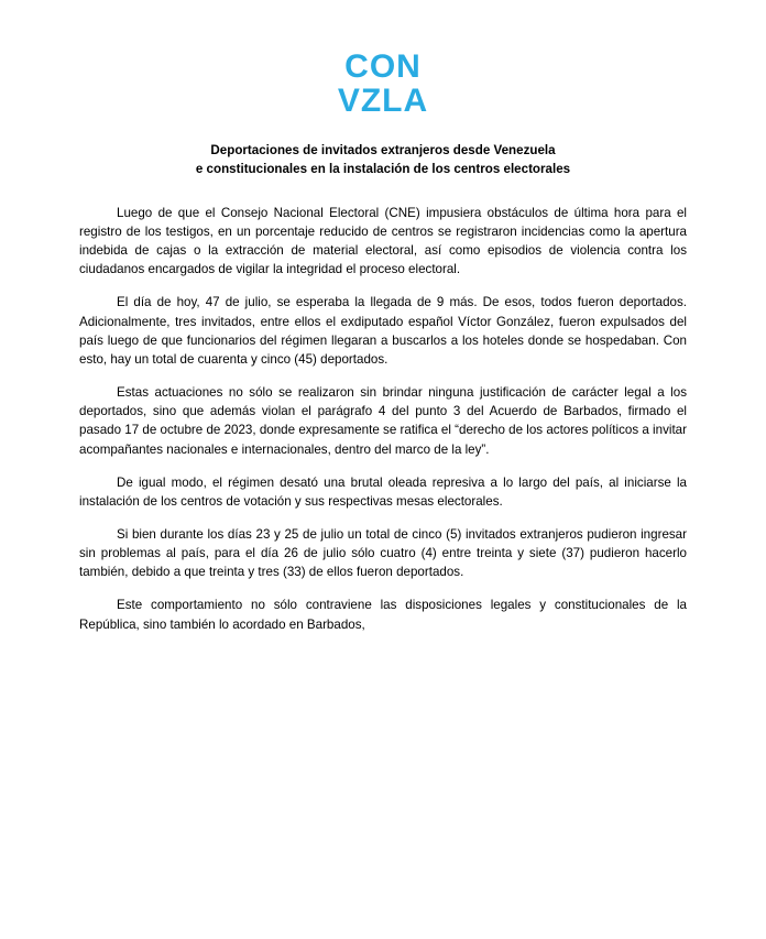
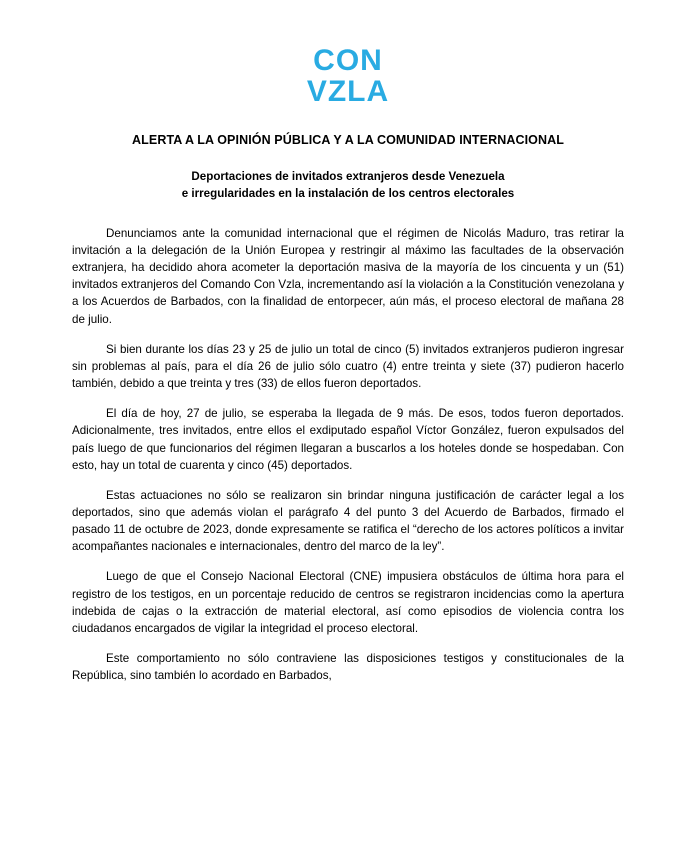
  CON
  VZLA
+ ALERTA A LA OPINIÓN PÚBLICA Y A LA COMUNIDAD INTERNACIONAL
  Deportaciones de invitados extranjeros desde Venezuela
- e constitucionales en la instalación de los centros electorales
+ e irregularidades en la instalación de los centros electorales
+ Denunciamos ante la comunidad internacional que el régimen de Nicolás Maduro, tras retirar la invitación a la delegación de la Unión Europea y restringir al máximo las facultades de la observación extranjera, ha decidido ahora acometer la deportación masiva de la mayoría de los cincuenta y un (51) invitados extranjeros del Comando Con Vzla, incrementando así la violación a la Constitución venezolana y a los Acuerdos de Barbados, con la finalidad de entorpecer, aún más, el proceso electoral de mañana 28 de julio.
- Luego de que el Consejo Nacional Electoral (CNE) impusiera obstáculos de última hora para el registro de los testigos, en un porcentaje reducido de centros se registraron incidencias como la apertura indebida de cajas o la extracción de material electoral, así como episodios de violencia contra los ciudadanos encargados de vigilar la integridad el proceso electoral.
+ Si bien durante los días 23 y 25 de julio un total de cinco (5) invitados extranjeros pudieron ingresar sin problemas al país, para el día 26 de julio sólo cuatro (4) entre treinta y siete (37) pudieron hacerlo también, debido a que treinta y tres (33) de ellos fueron deportados.
- El día de hoy, 47 de julio, se esperaba la llegada de 9 más. De esos, todos fueron deportados. Adicionalmente, tres invitados, entre ellos el exdiputado español Víctor González, fueron expulsados del país luego de que funcionarios del régimen llegaran a buscarlos a los hoteles donde se hospedaban. Con esto, hay un total de cuarenta y cinco (45) deportados.
+ El día de hoy, 27 de julio, se esperaba la llegada de 9 más. De esos, todos fueron deportados. Adicionalmente, tres invitados, entre ellos el exdiputado español Víctor González, fueron expulsados del país luego de que funcionarios del régimen llegaran a buscarlos a los hoteles donde se hospedaban. Con esto, hay un total de cuarenta y cinco (45) deportados.
- Estas actuaciones no sólo se realizaron sin brindar ninguna justificación de carácter legal a los deportados, sino que además violan el parágrafo 4 del punto 3 del Acuerdo de Barbados, firmado el pasado 17 de octubre de 2023, donde expresamente se ratifica el “derecho de los actores políticos a invitar acompañantes nacionales e internacionales, dentro del marco de la ley”.
+ Estas actuaciones no sólo se realizaron sin brindar ninguna justificación de carácter legal a los deportados, sino que además violan el parágrafo 4 del punto 3 del Acuerdo de Barbados, firmado el pasado 11 de octubre de 2023, donde expresamente se ratifica el “derecho de los actores políticos a invitar acompañantes nacionales e internacionales, dentro del marco de la ley”.
- De igual modo, el régimen desató una brutal oleada represiva a lo largo del país, al iniciarse la instalación de los centros de votación y sus respectivas mesas electorales.
- Si bien durante los días 23 y 25 de julio un total de cinco (5) invitados extranjeros pudieron ingresar sin problemas al país, para el día 26 de julio sólo cuatro (4) entre treinta y siete (37) pudieron hacerlo también, debido a que treinta y tres (33) de ellos fueron deportados.
+ Luego de que el Consejo Nacional Electoral (CNE) impusiera obstáculos de última hora para el registro de los testigos, en un porcentaje reducido de centros se registraron incidencias como la apertura indebida de cajas o la extracción de material electoral, así como episodios de violencia contra los ciudadanos encargados de vigilar la integridad el proceso electoral.
- Este comportamiento no sólo contraviene las disposiciones legales y constitucionales de la República, sino también lo acordado en Barbados,
+ Este comportamiento no sólo contraviene las disposiciones testigos y constitucionales de la República, sino también lo acordado en Barbados,
